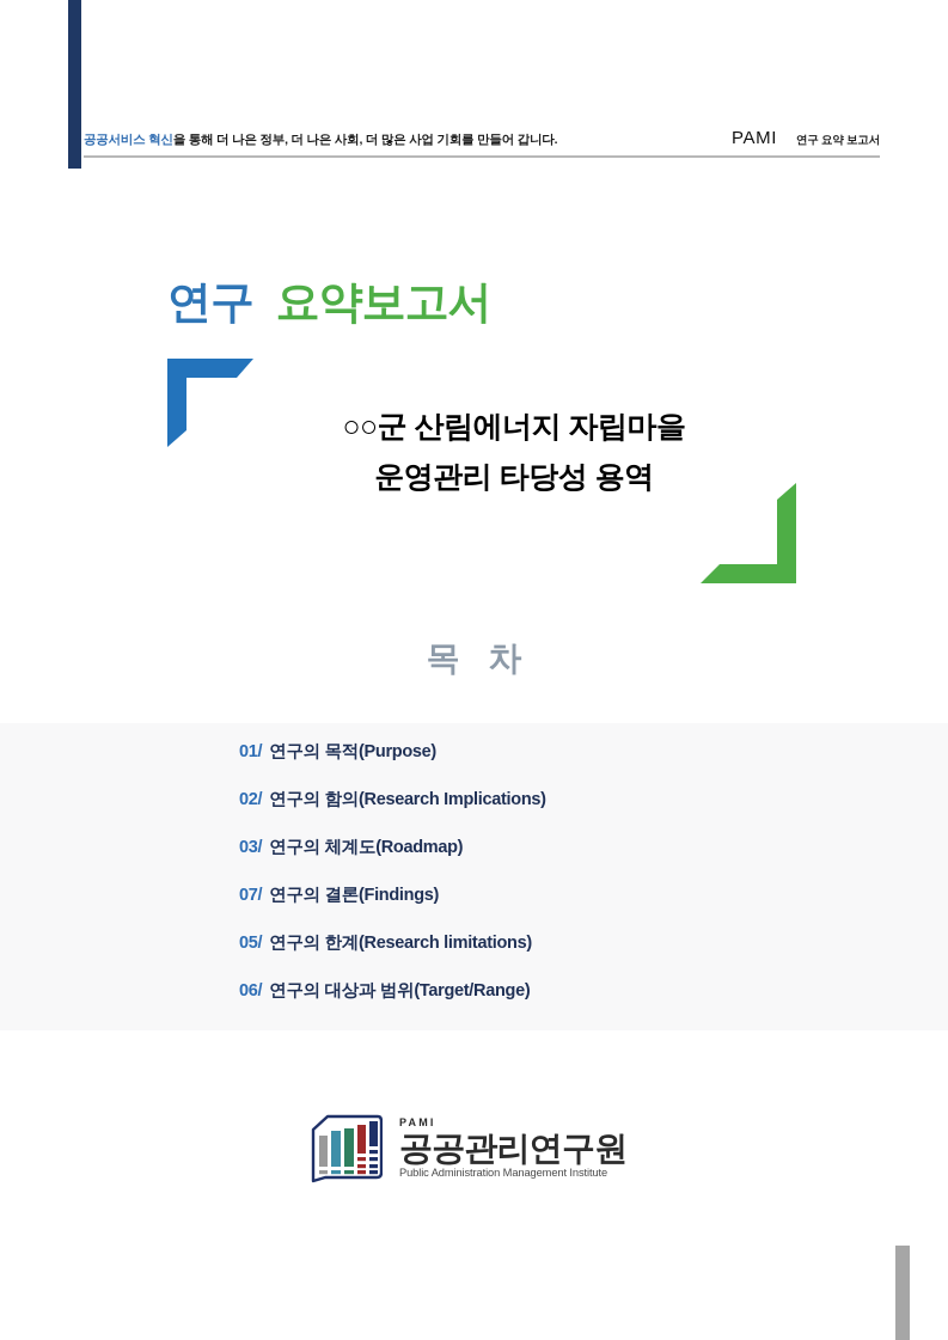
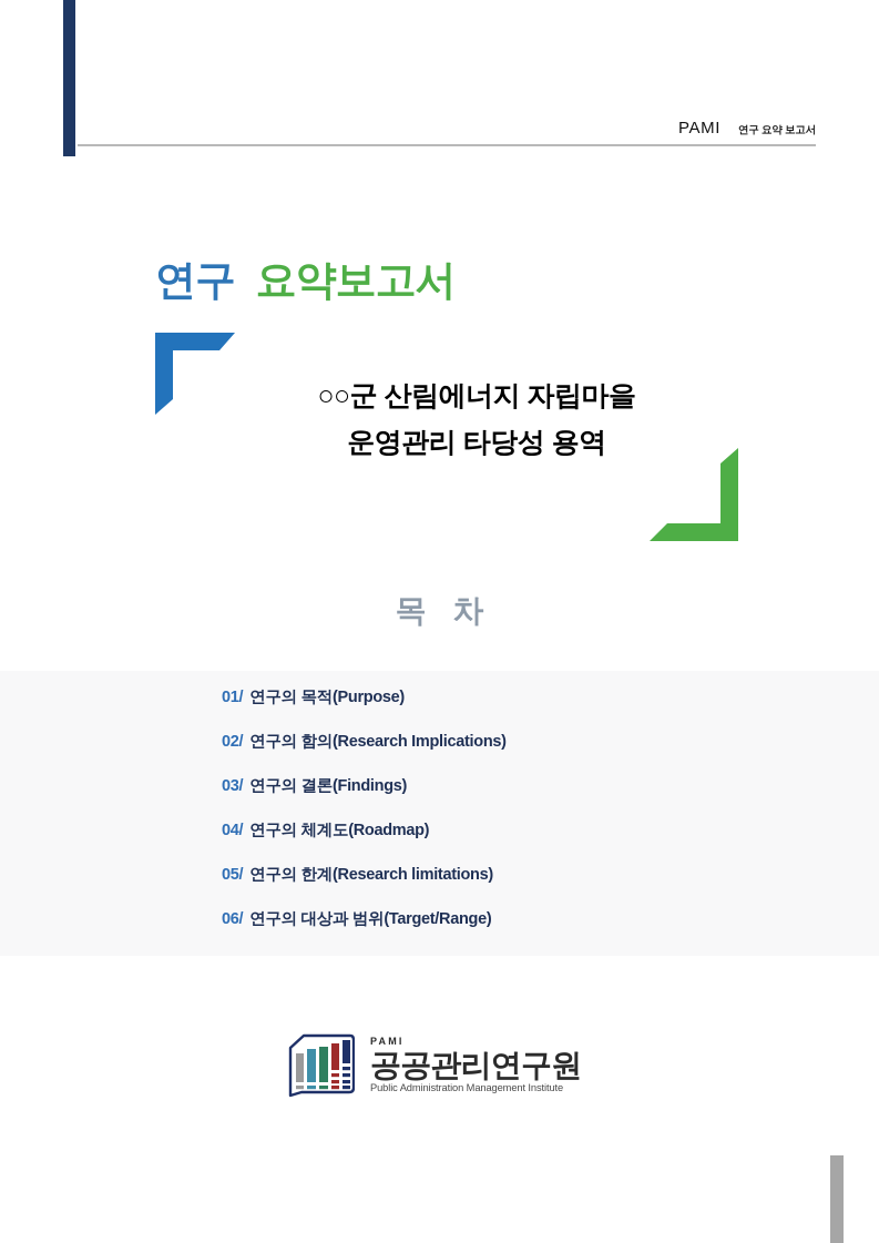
- 공공서비스 혁신을 통해 더 나은 정부, 더 나은 사회, 더 많은 사업 기회를 만들어 갑니다.
  PAMI
  연구 요약 보고서
  연구 요약보고서
  ○○군 산림에너지 자립마을
  운영관리 타당성 용역
  목 차
  01/
  연구의 목적(Purpose)
  02/
  연구의 함의(Research Implications)
  03/
- 연구의 체계도(Roadmap)
+ 연구의 결론(Findings)
- 07/
+ 04/
- 연구의 결론(Findings)
+ 연구의 체계도(Roadmap)
  05/
  연구의 한계(Research limitations)
  06/
  연구의 대상과 범위(Target/Range)
  PAMI
  공공관리연구원
  Public Administration Management Institute
